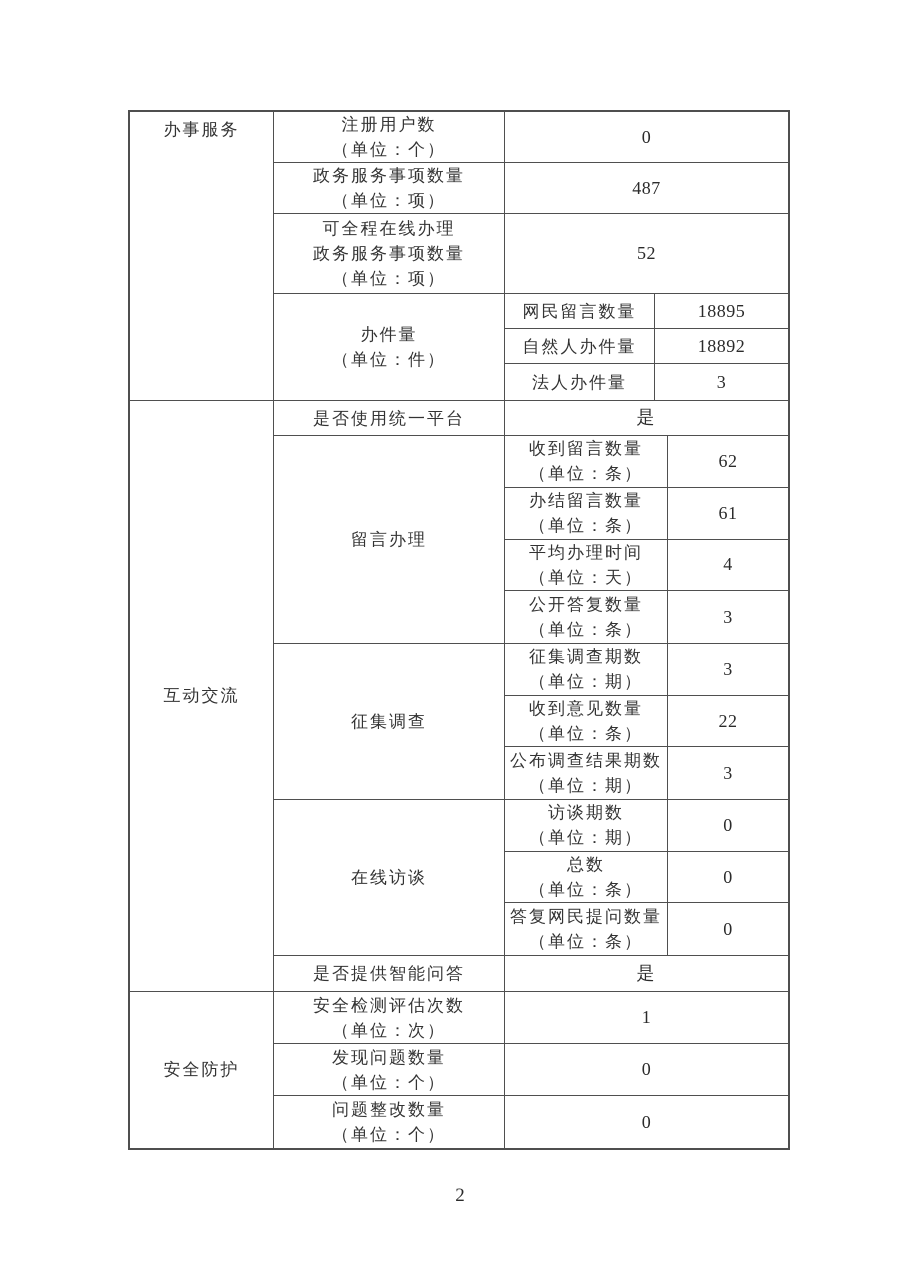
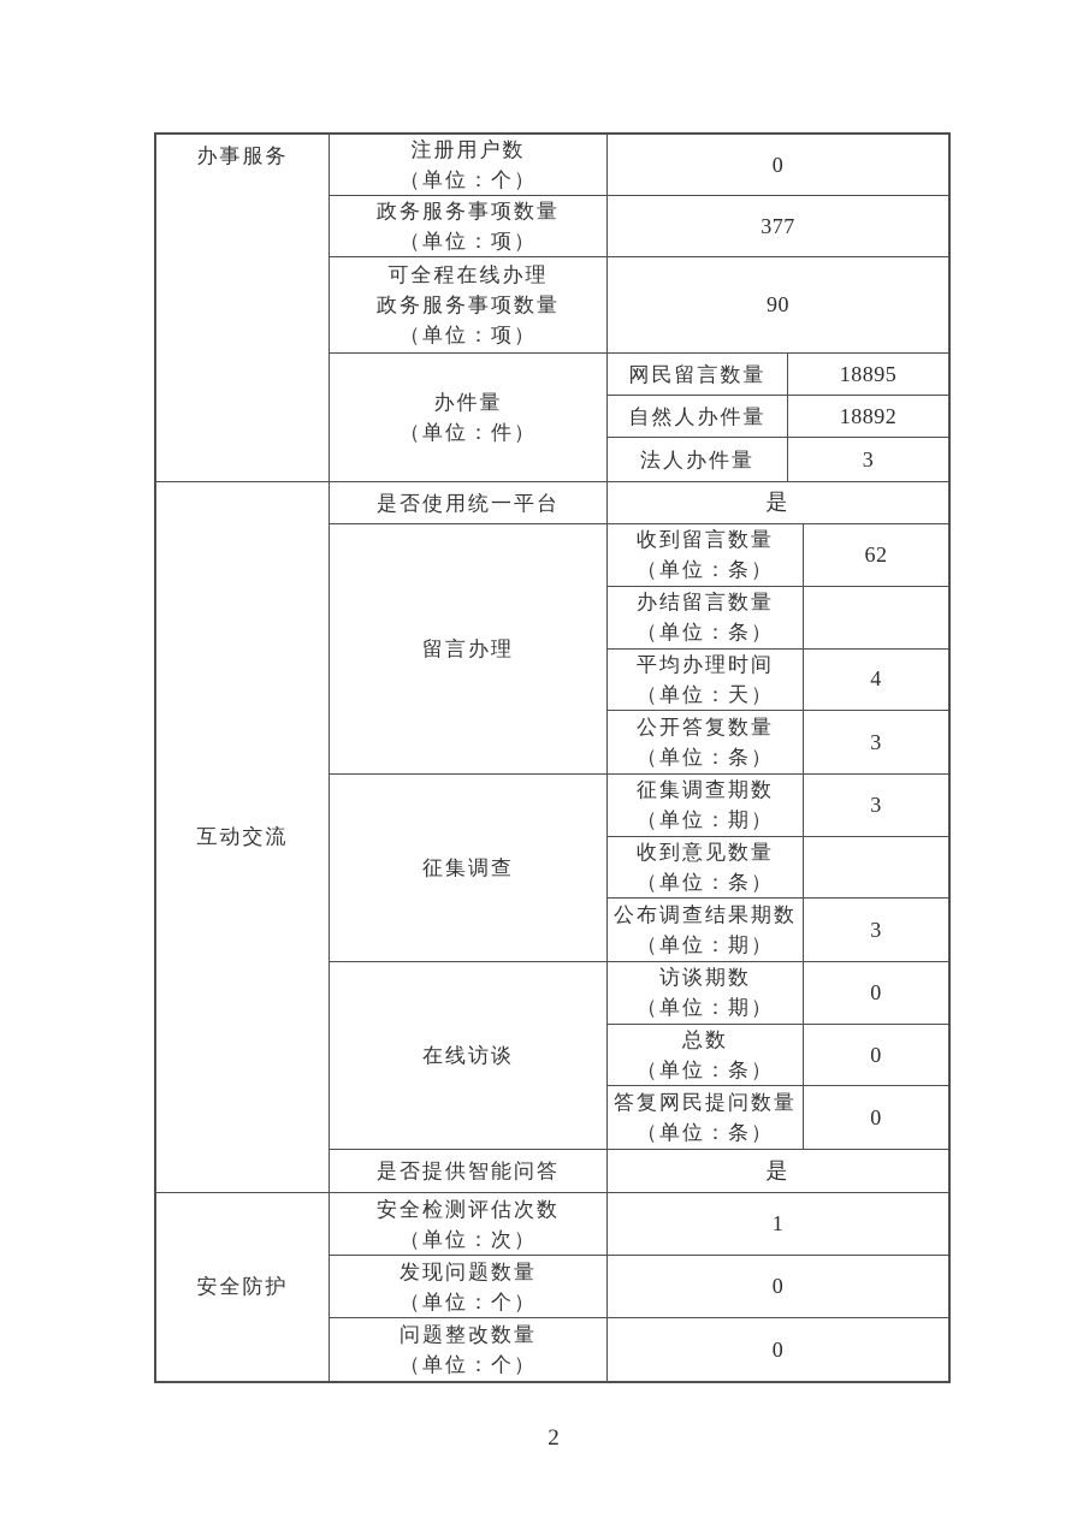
  办事服务
  注册用户数
  （单位：个）
  0
  政务服务事项数量
  （单位：项）
- 487
+ 377
  可全程在线办理
  政务服务事项数量
  （单位：项）
- 52
+ 90
  办件量
  （单位：件）
  网民留言数量
  18895
  自然人办件量
  18892
  法人办件量
  3
  互动交流
  是否使用统一平台
  是
  留言办理
  收到留言数量
  （单位：条）
  62
  办结留言数量
  （单位：条）
- 61
  平均办理时间
  （单位：天）
  4
  公开答复数量
  （单位：条）
  3
  征集调查
  征集调查期数
  （单位：期）
  3
  收到意见数量
  （单位：条）
- 22
  公布调查结果期数
  （单位：期）
  3
  在线访谈
  访谈期数
  （单位：期）
  0
  总数
  （单位：条）
  0
  答复网民提问数量
  （单位：条）
  0
  是否提供智能问答
  是
  安全防护
  安全检测评估次数
  （单位：次）
  1
  发现问题数量
  （单位：个）
  0
  问题整改数量
  （单位：个）
  0
  2
